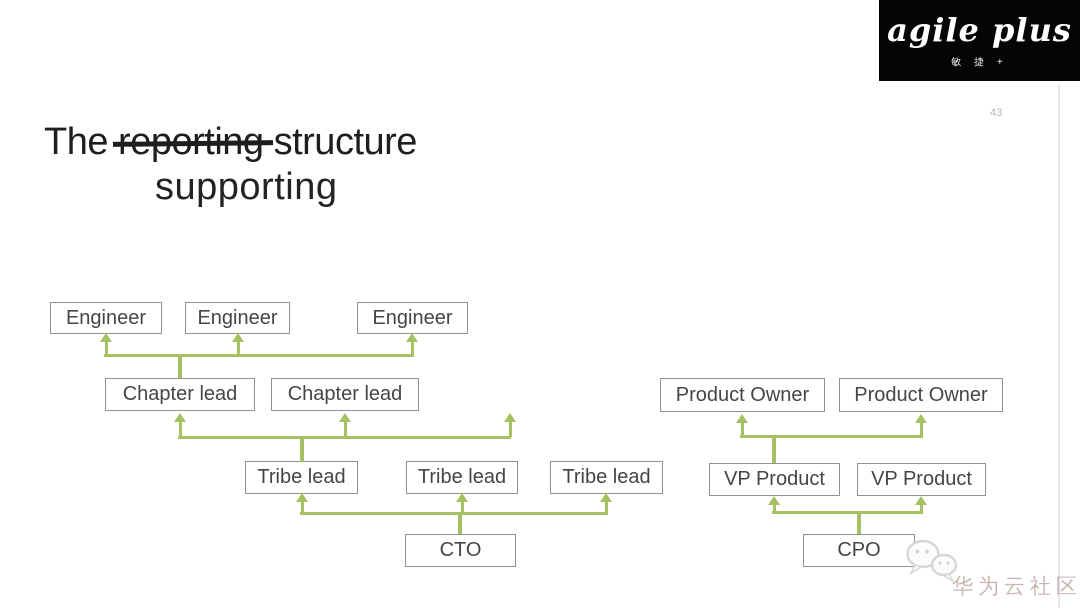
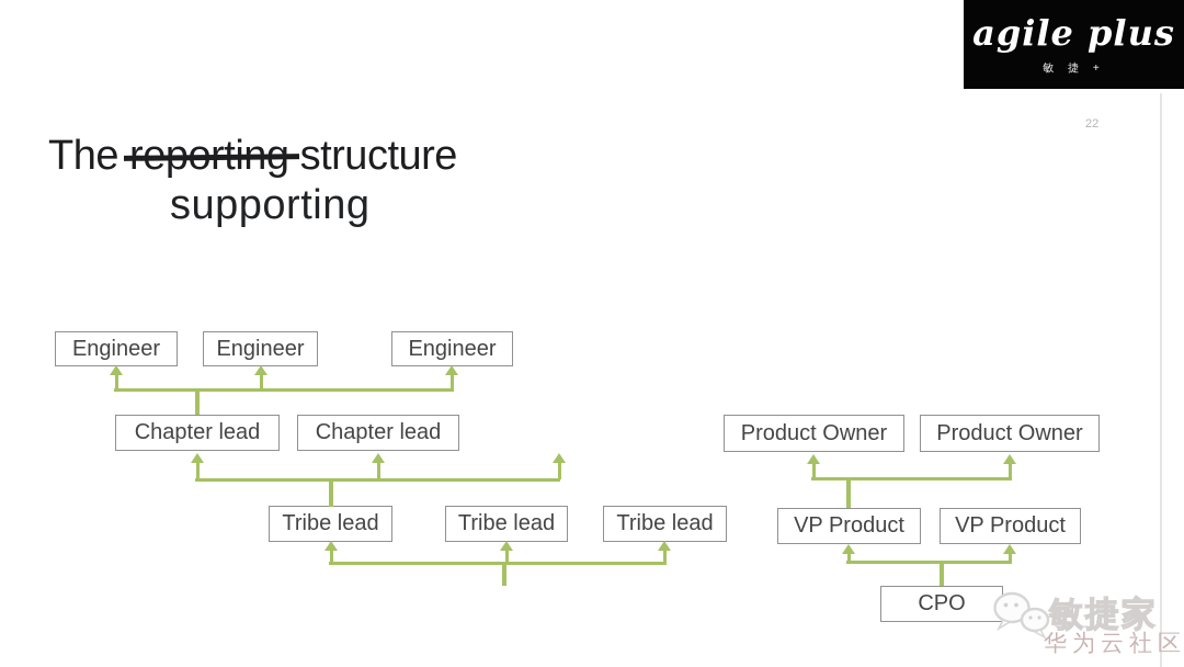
  agile plus
  敏 捷 +
- 43
+ 22
  The reporting structure
  supporting
  Engineer
  Engineer
  Engineer
  Chapter lead
  Chapter lead
  Product Owner
  Product Owner
  Tribe lead
  Tribe lead
  Tribe lead
  VP Product
  VP Product
- CTO
  CPO
+ 敏捷家
  华为云社区
